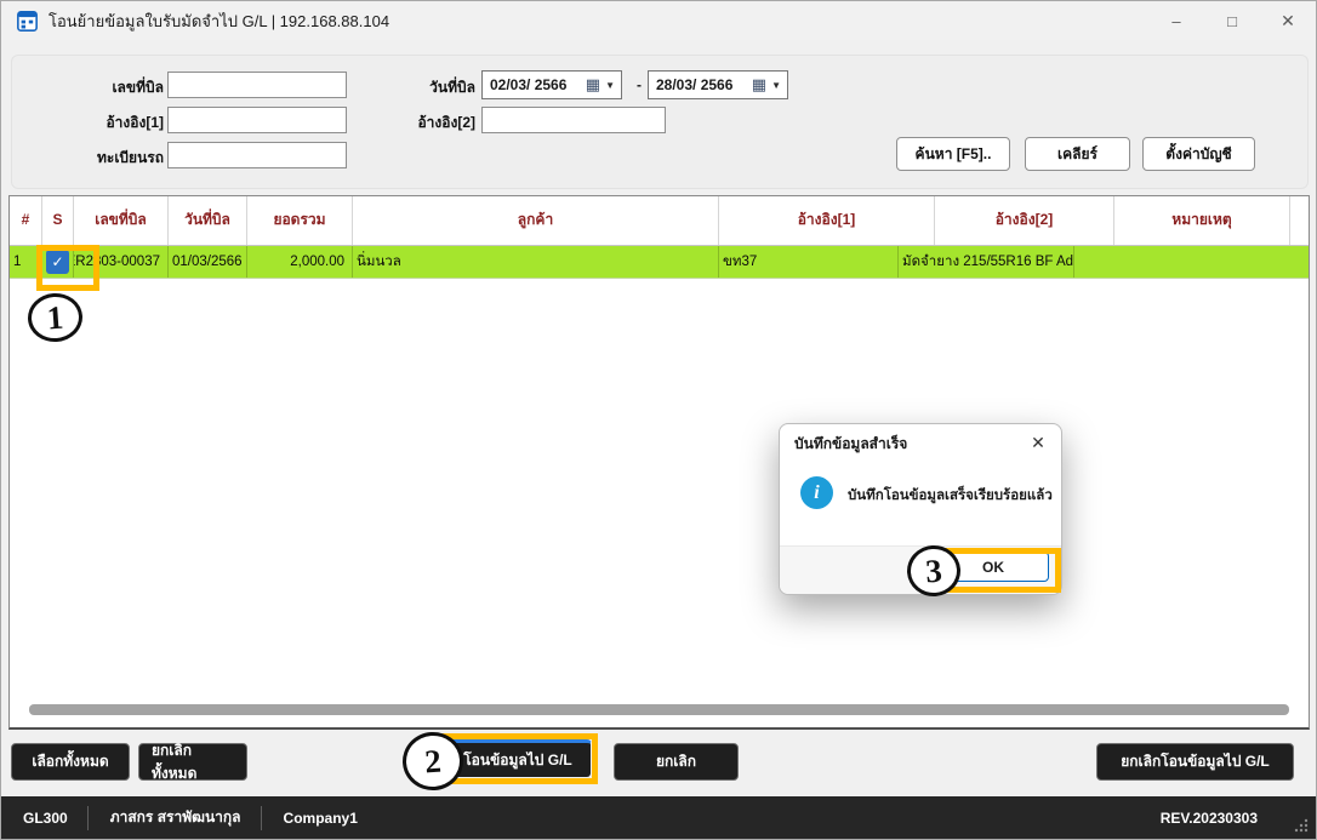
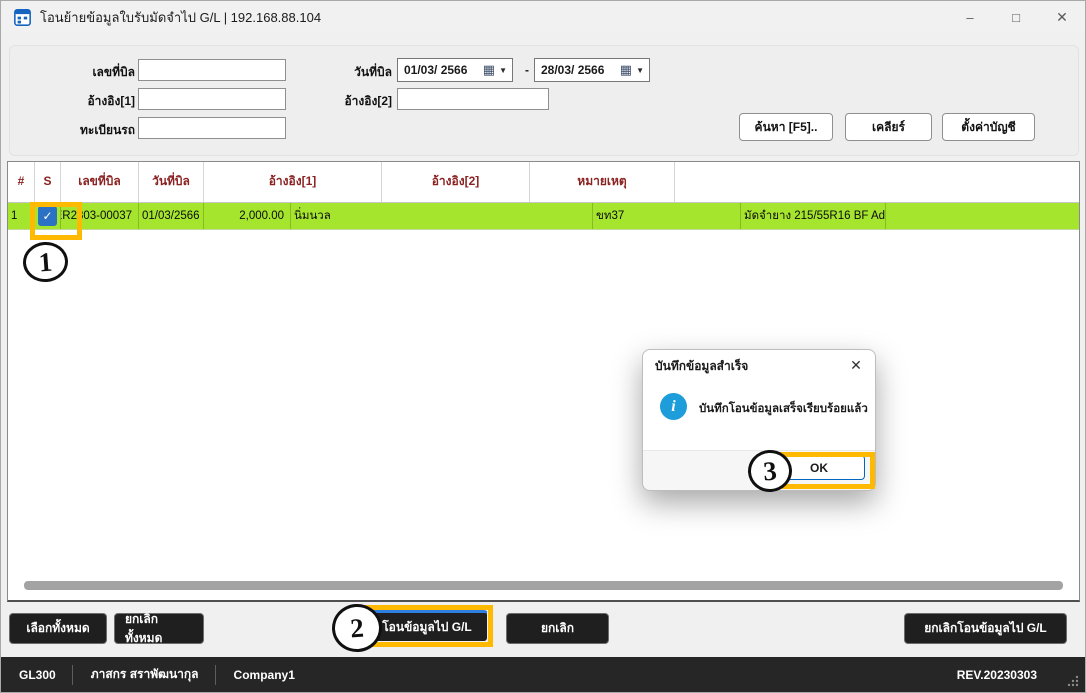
  โอนย้ายข้อมูลใบรับมัดจำไป G/L | 192.168.88.104
  –
  □
  ✕
  เลขที่บิล
  อ้างอิง[1]
  ทะเบียนรถ
  วันที่บิล
- 02/03/ 2566
+ 01/03/ 2566
  ▦
  ▼
  -
  28/03/ 2566
  ▦
  ▼
  อ้างอิง[2]
  ค้นหา [F5]..
  เคลียร์
  ตั้งค่าบัญชี
  #
  S
  เลขที่บิล
  วันที่บิล
- ยอดรวม
- ลูกค้า
  อ้างอิง[1]
  อ้างอิง[2]
  หมายเหตุ
  1
  ✓
  R2303-00037
  01/03/2566
  2,000.00
  นิ่มนวล
  ขท37
  มัดจำยาง 215/55R16 BF Ad
  เลือกทั้งหมด
  ยกเลิกทั้งหมด
  โอนข้อมูลไป G/L
  ยกเลิก
  ยกเลิกโอนข้อมูลไป G/L
  GL300
  ภาสกร สราพัฒนากุล
  Company1
  REV.20230303
  บันทึกข้อมูลสำเร็จ
  ✕
  i
  บันทึกโอนข้อมูลเสร็จเรียบร้อยแล้ว
  OK
